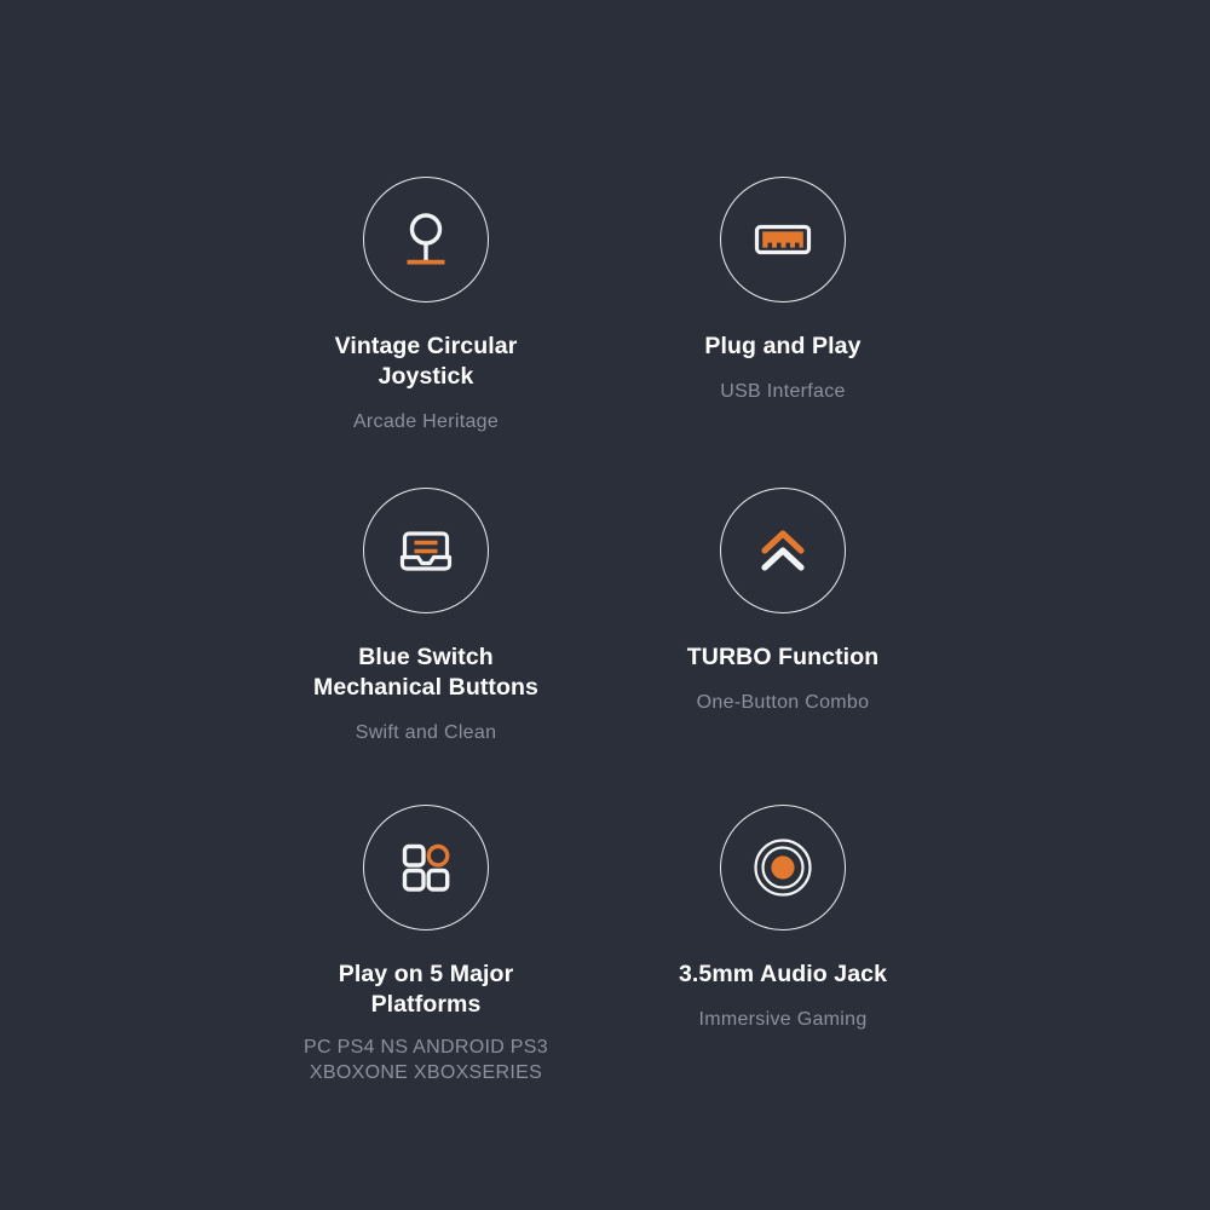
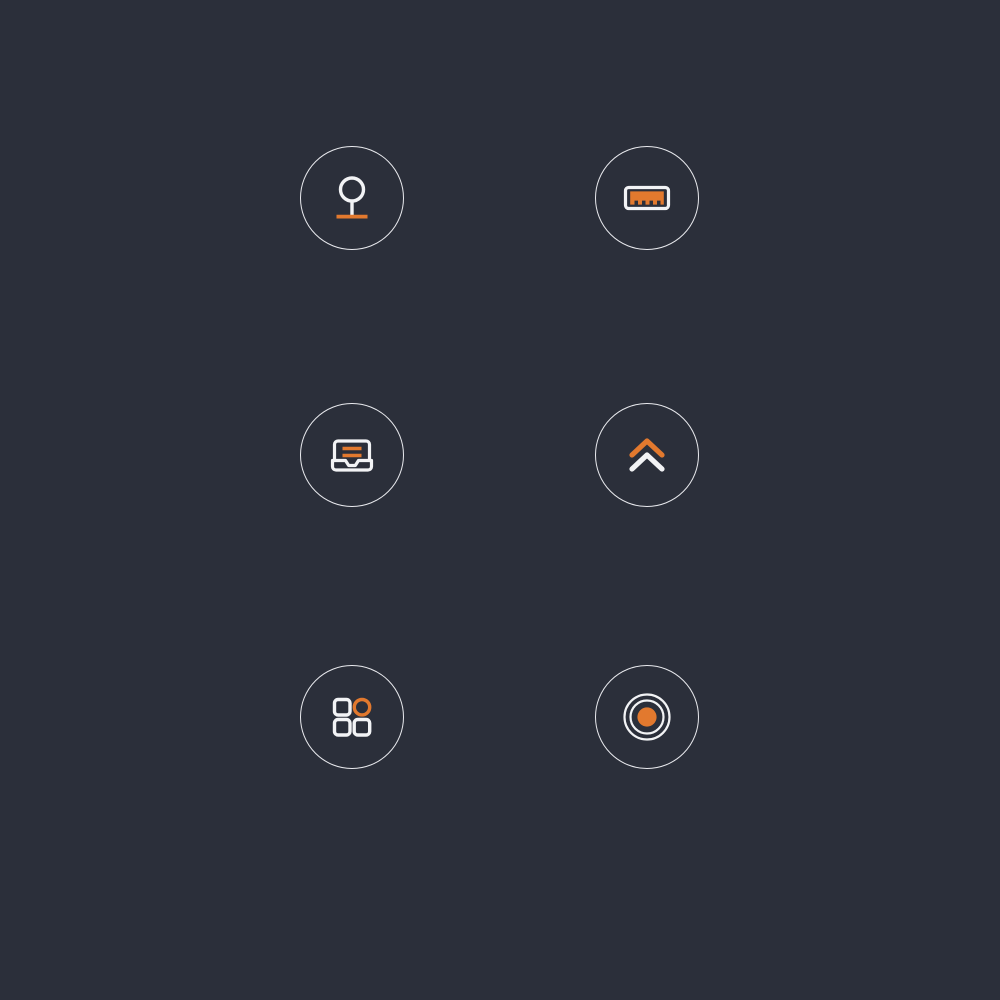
- Vintage Circular
- Joystick
- Arcade Heritage
- Plug and Play
- USB Interface
- Blue Switch
- Mechanical Buttons
- Swift and Clean
- TURBO Function
- One-Button Combo
- Play on 5 Major
- Platforms
- PC PS4 NS ANDROID PS3
- XBOXONE XBOXSERIES
- 3.5mm Audio Jack
- Immersive Gaming
